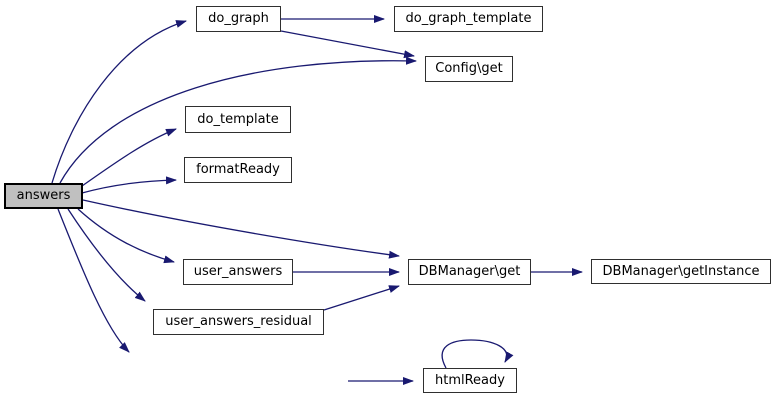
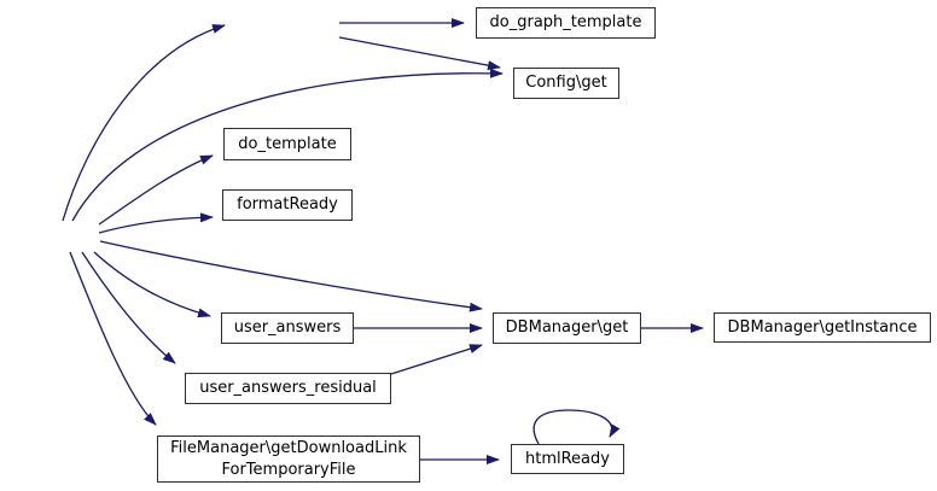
- answers
- do_graph
  do_graph_template
  Config\get
  do_template
  formatReady
  user_answers
  user_answers_residual
+ FileManager\getDownloadLink
+ ForTemporaryFile
  DBManager\get
  DBManager\getInstance
  htmlReady
